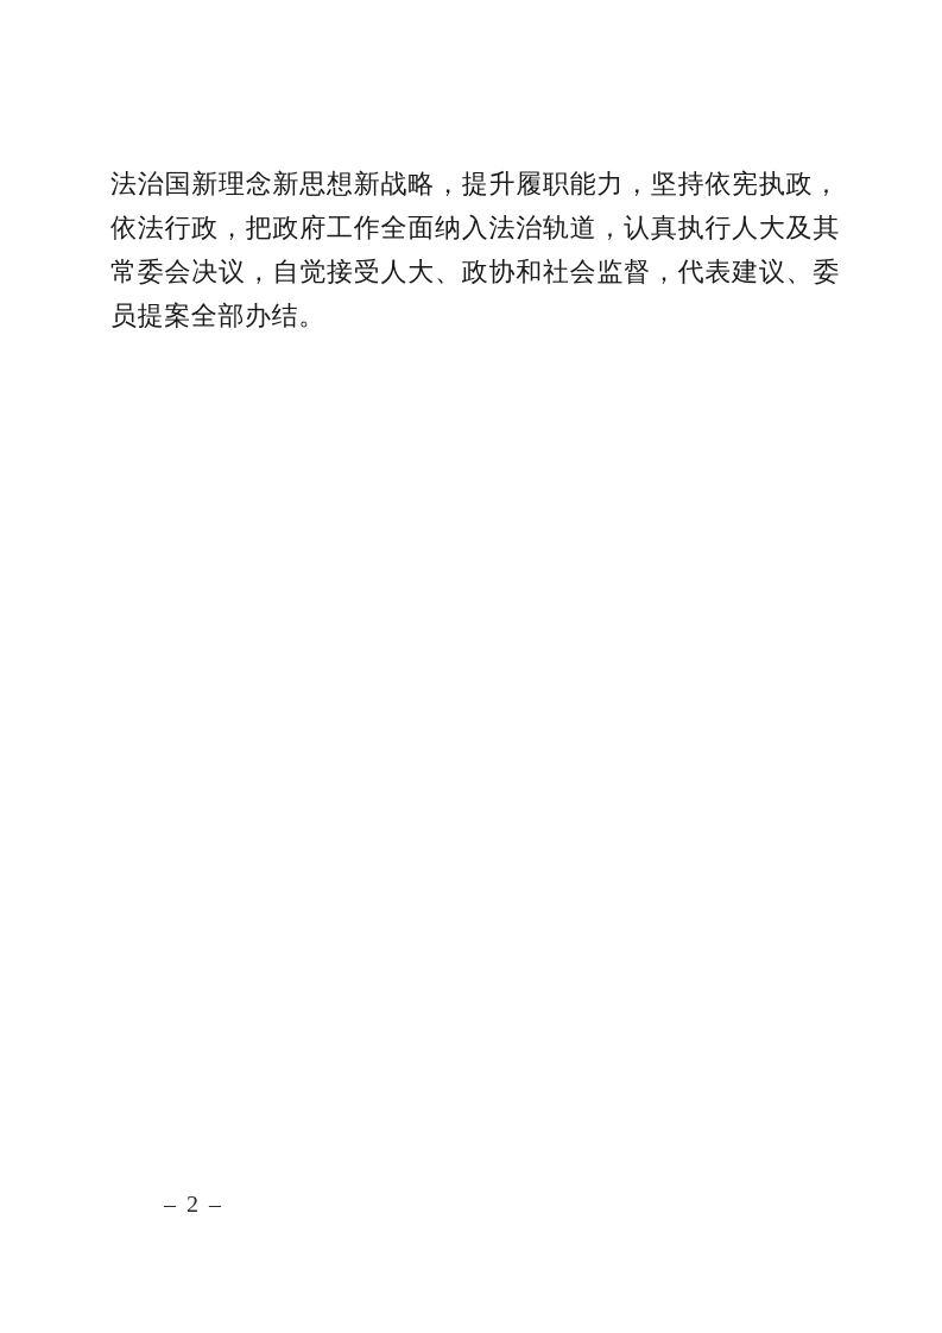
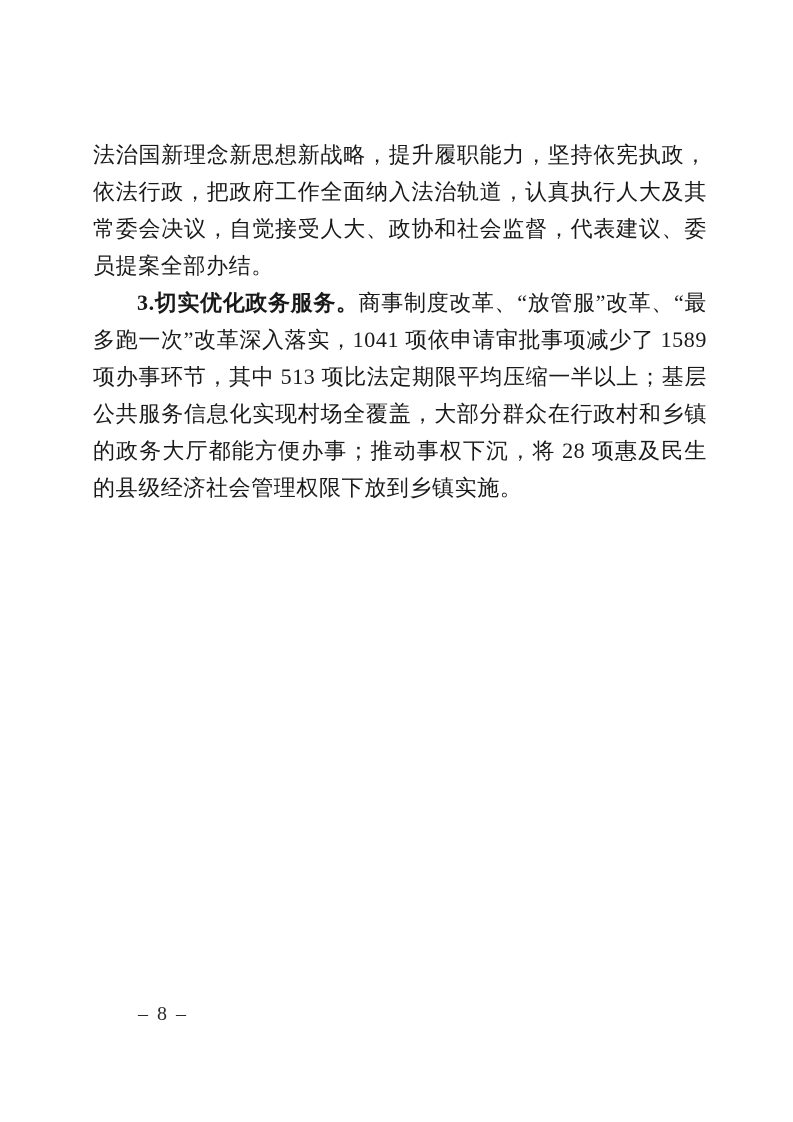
  法治国新理念新思想新战略，提升履职能力，坚持依宪执政，依法行政，把政府工作全面纳入法治轨道，认真执行人大及其常委会决议，自觉接受人大、政协和社会监督，代表建议、委员提案全部办结。
+ 3.切实优化政务服务。商事制度改革、“放管服”改革、“最多跑一次”改革深入落实，1041 项依申请审批事项减少了 1589 项办事环节，其中 513 项比法定期限平均压缩一半以上；基层公共服务信息化实现村场全覆盖，大部分群众在行政村和乡镇的政务大厅都能方便办事；推动事权下沉，将 28 项惠及民生的县级经济社会管理权限下放到乡镇实施。
- – 2 –
+ – 8 –
